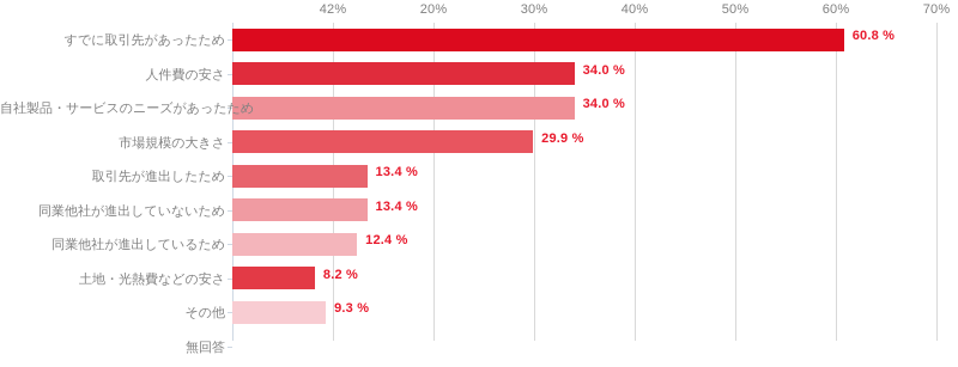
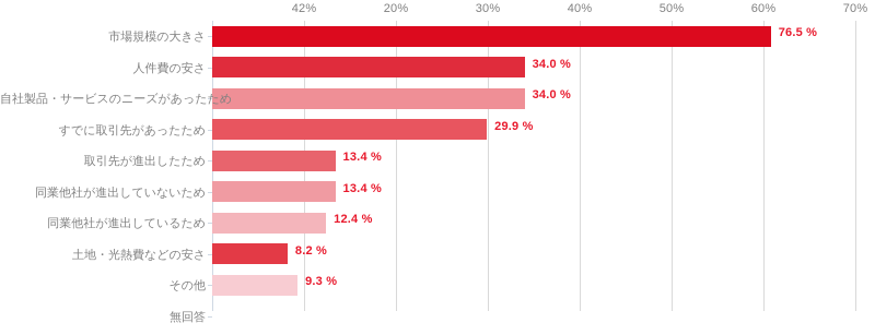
  42%
  20%
  30%
  40%
  50%
  60%
  70%
- 60.8 %
+ 76.5 %
  34.0 %
  34.0 %
  29.9 %
  13.4 %
  13.4 %
  12.4 %
  8.2 %
  9.3 %
- すでに取引先があったため
+ 市場規模の大きさ
  人件費の安さ
  自社製品・サービスのニーズがあったため
- 市場規模の大きさ
+ すでに取引先があったため
  取引先が進出したため
  同業他社が進出していないため
  同業他社が進出しているため
  土地・光熱費などの安さ
  その他
  無回答
